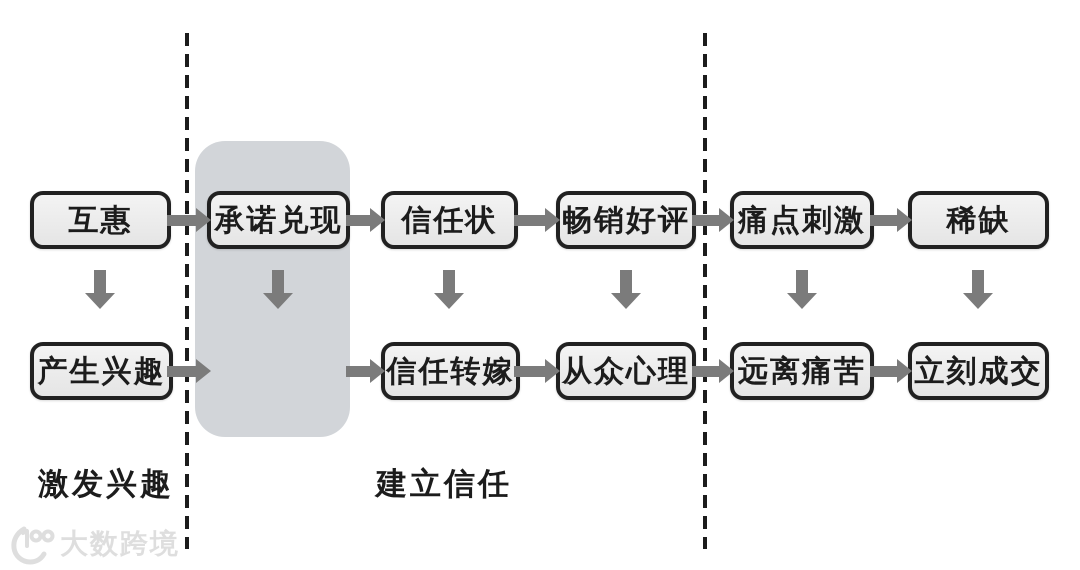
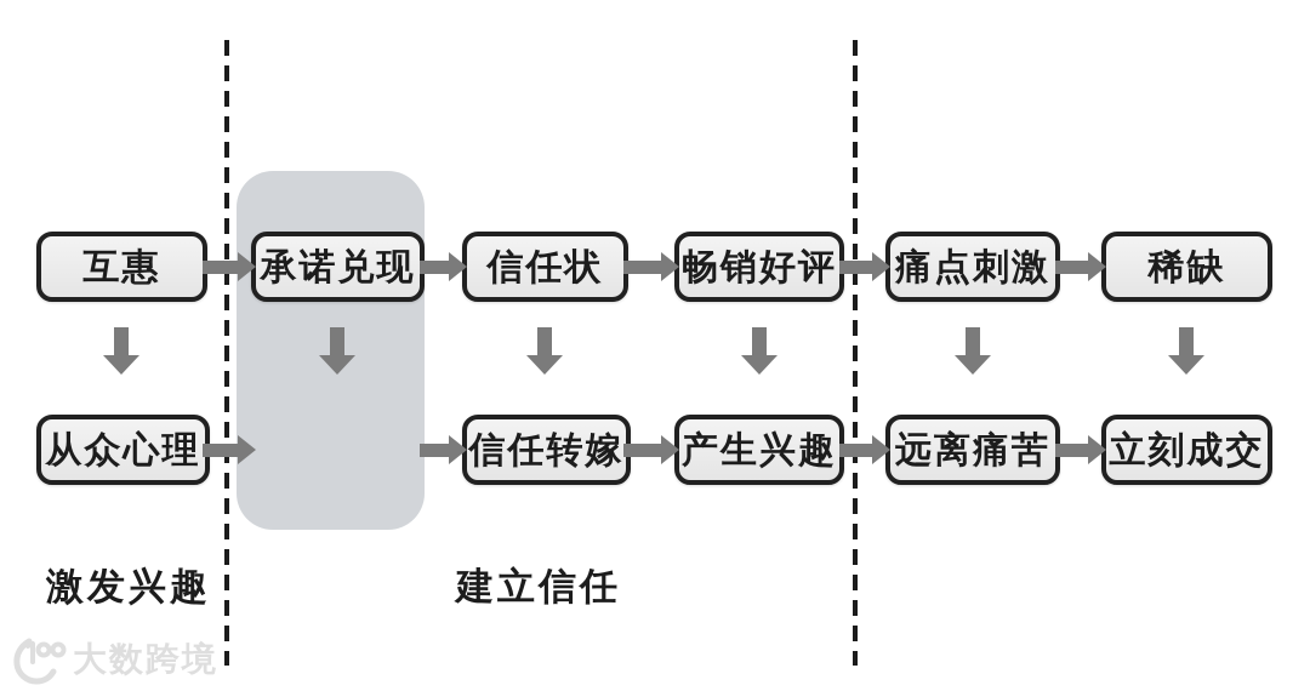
  互惠
  承诺兑现
  信任状
  畅销好评
  痛点刺激
  稀缺
- 产生兴趣
+ 从众心理
  信任转嫁
- 从众心理
+ 产生兴趣
  远离痛苦
  立刻成交
  激发兴趣
  建立信任
  大数跨境
